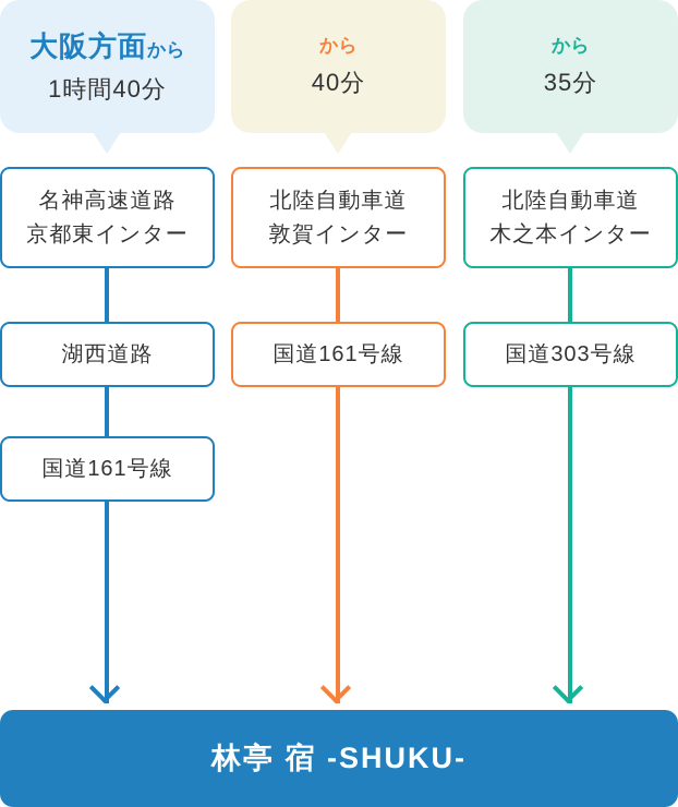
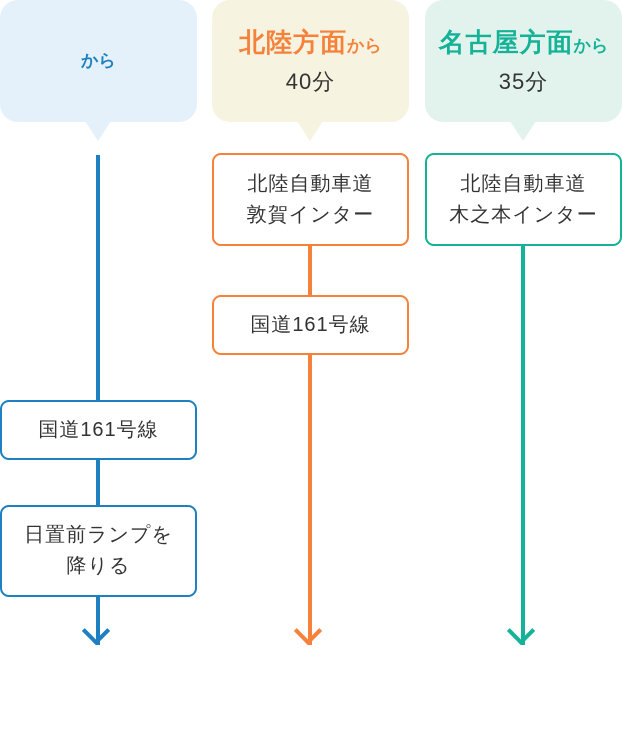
- 大阪方面
  から
- 1時間40分
- 名神高速道路
- 京都東インター
- 湖西道路
  国道161号線
+ 日置前ランプを
+ 降りる
+ 北陸方面
  から
  40分
  北陸自動車道
  敦賀インター
  国道161号線
+ 名古屋方面
  から
  35分
  北陸自動車道
  木之本インター
- 国道303号線
- 林亭 宿 -SHUKU-
